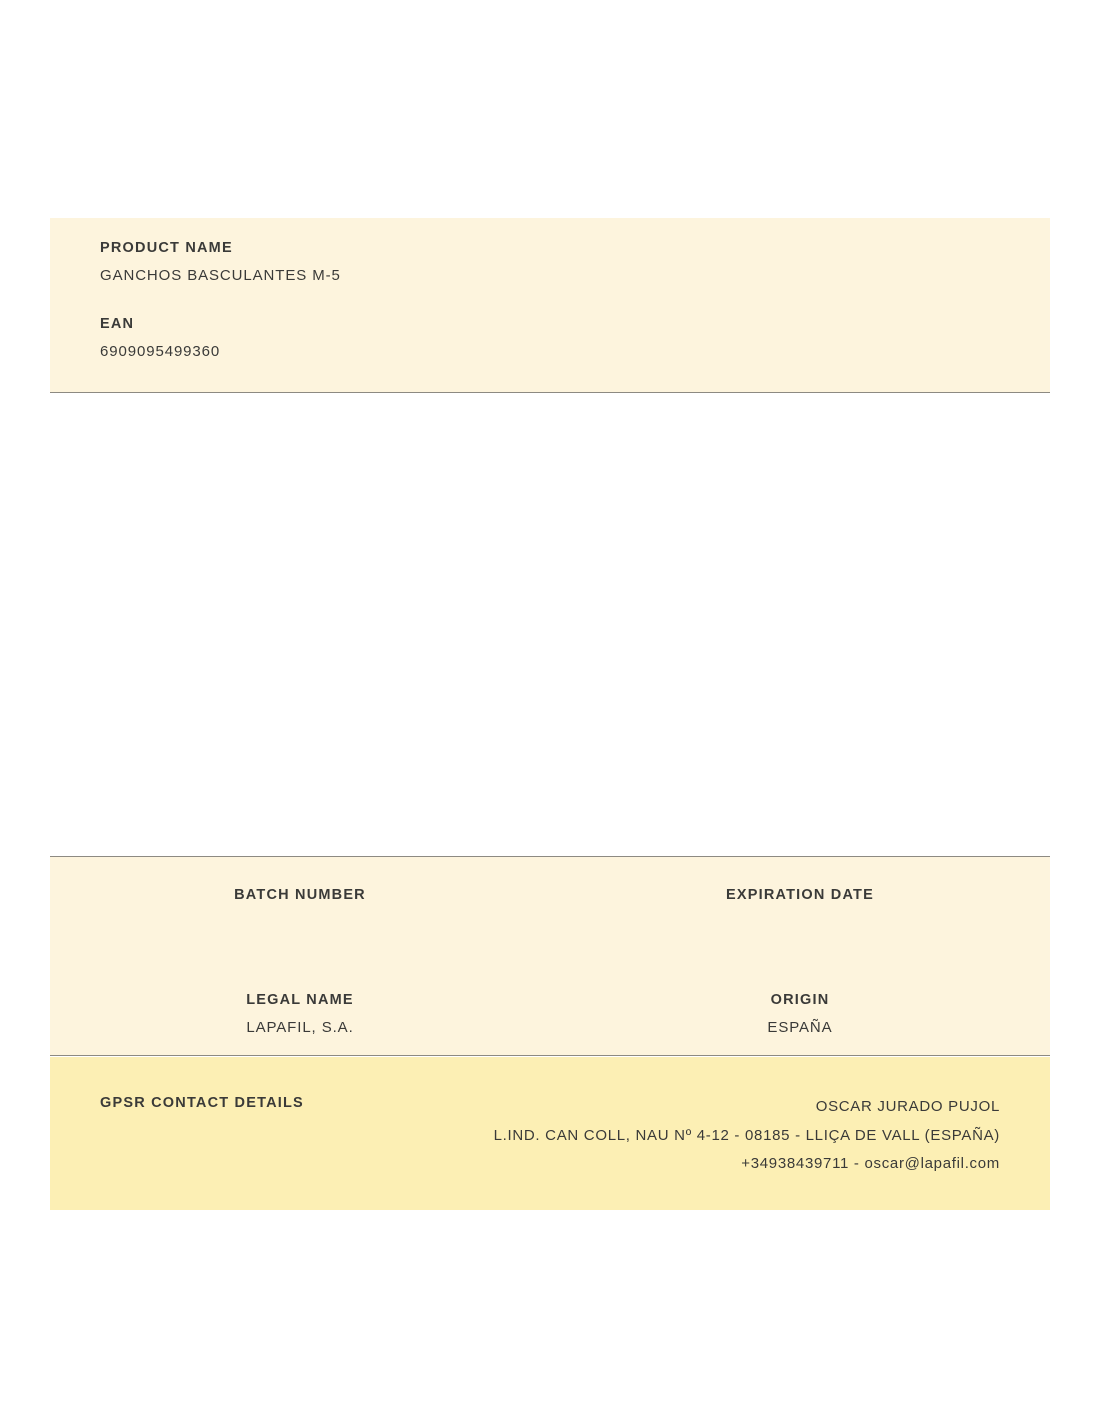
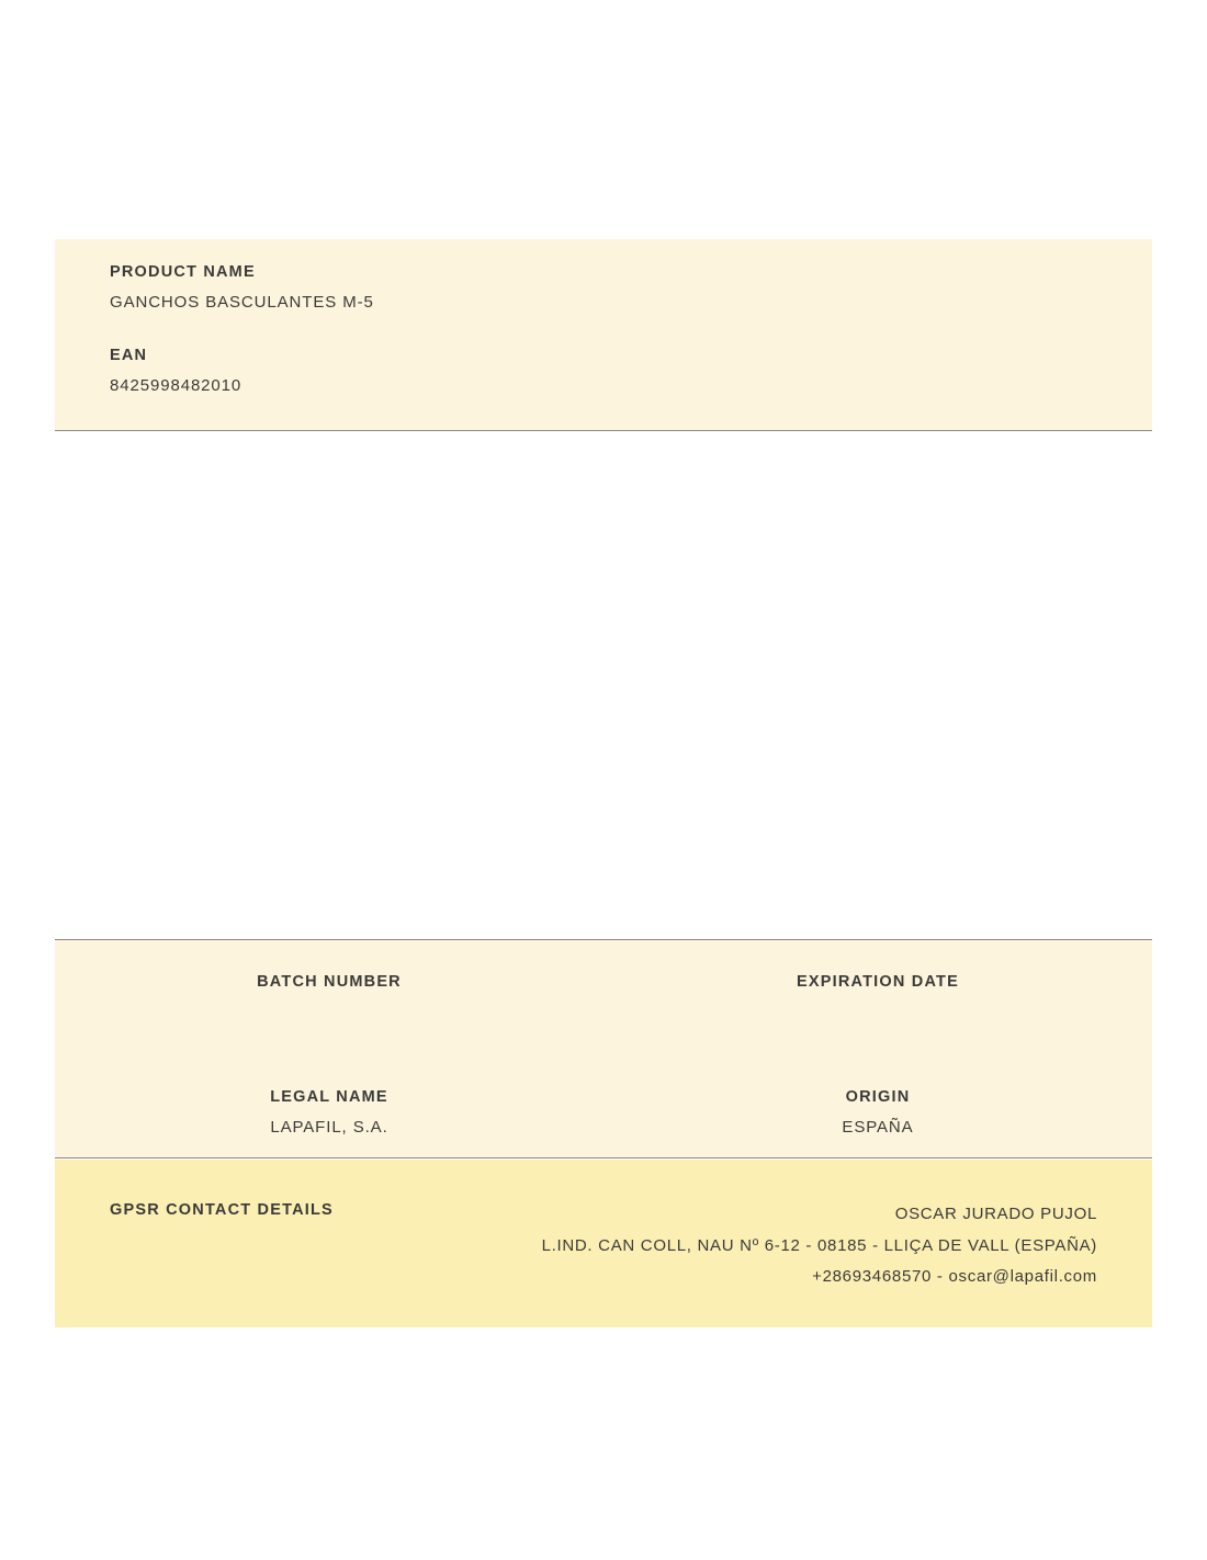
  PRODUCT NAME
  GANCHOS BASCULANTES M-5
  EAN
- 6909095499360
+ 8425998482010
  BATCH NUMBER
  EXPIRATION DATE
  LEGAL NAME
  LAPAFIL, S.A.
  ORIGIN
  ESPAÑA
  GPSR CONTACT DETAILS
  OSCAR JURADO PUJOL
- L.IND. CAN COLL, NAU Nº 4-12 - 08185 - LLIÇA DE VALL (ESPAÑA)
+ L.IND. CAN COLL, NAU Nº 6-12 - 08185 - LLIÇA DE VALL (ESPAÑA)
- +34938439711 - oscar@lapafil.com
+ +28693468570 - oscar@lapafil.com
